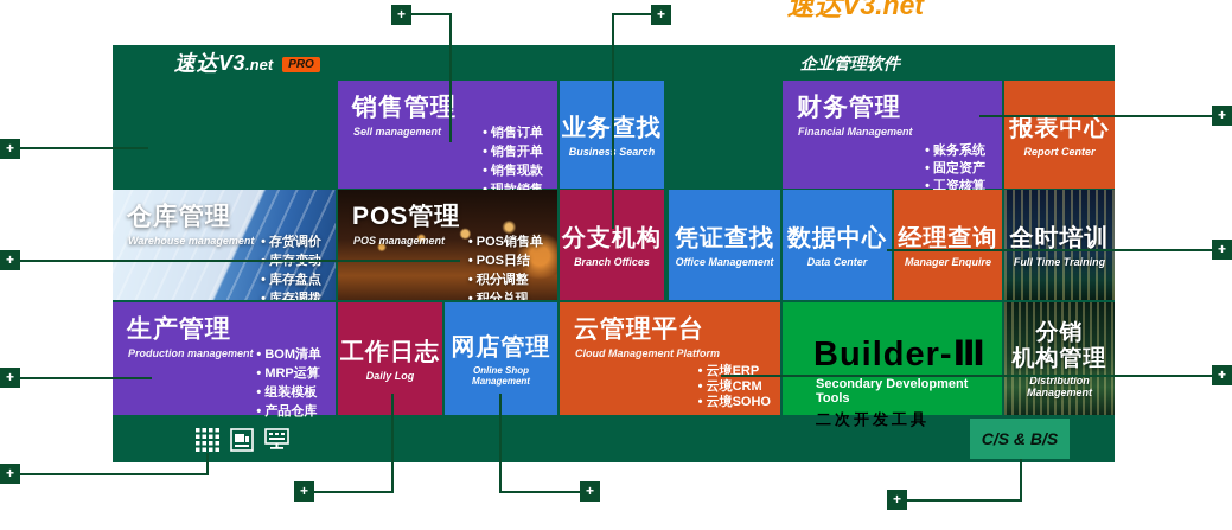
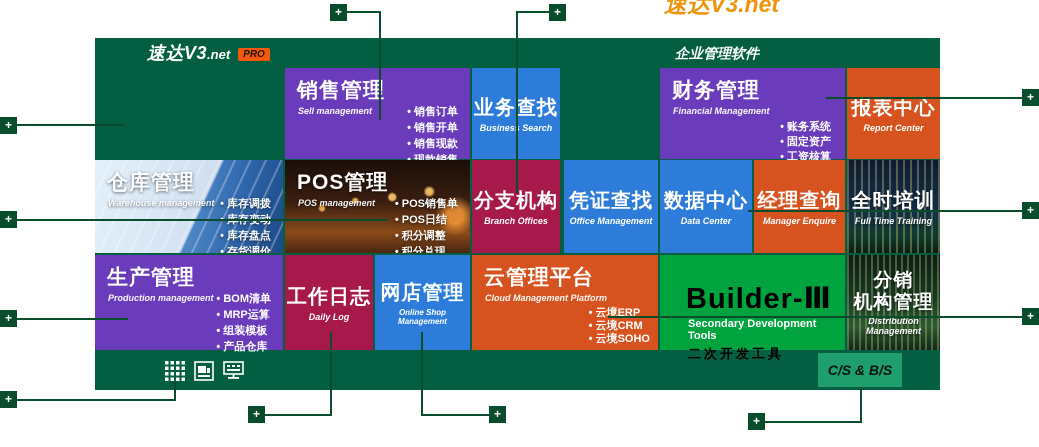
  速达V3.net
  速达V3.net PRO
  企业管理软件
  销售管理
  Sell management
  销售订单
  销售开单
  销售现款
  业务查找
  Busines Search
  财务管理
  Financial Management
  账务系统
  固定资产
  工资核算
  报表中心
  Report Center
  仓库管理
  Warehouse management
- 存货调价
+ 库存调拨
  库存盘点
- 库存调拨
+ 存货调价
  POS管理
  POS management
  POS销售单
  POS日结
  积分调整
  积分兑现
  分支机构
  Branch Offices
  凭证查找
  Office Management
  数据中心
  Data Center
  经理查询
  Manager Enquire
  全时培训
  Full Time Training
  生产管理
  Production management
  BOM清单
  MRP运算
  组装模板
  产品仓库
  工作日志
  Daily Log
  网店管理
  Online Shop Management
  云管理平台
  Cloud Management Platform
  云境ERP
  云境CRM
  云境SOHO
  Builder-Ⅲ
  Secondary Development Tools
  二次开发工具
  分销
  机构管理
  Distribution Management
  C/S & B/S
  +
  +
  +
  +
  +
  +
  +
  +
  +
  +
  +
  +
